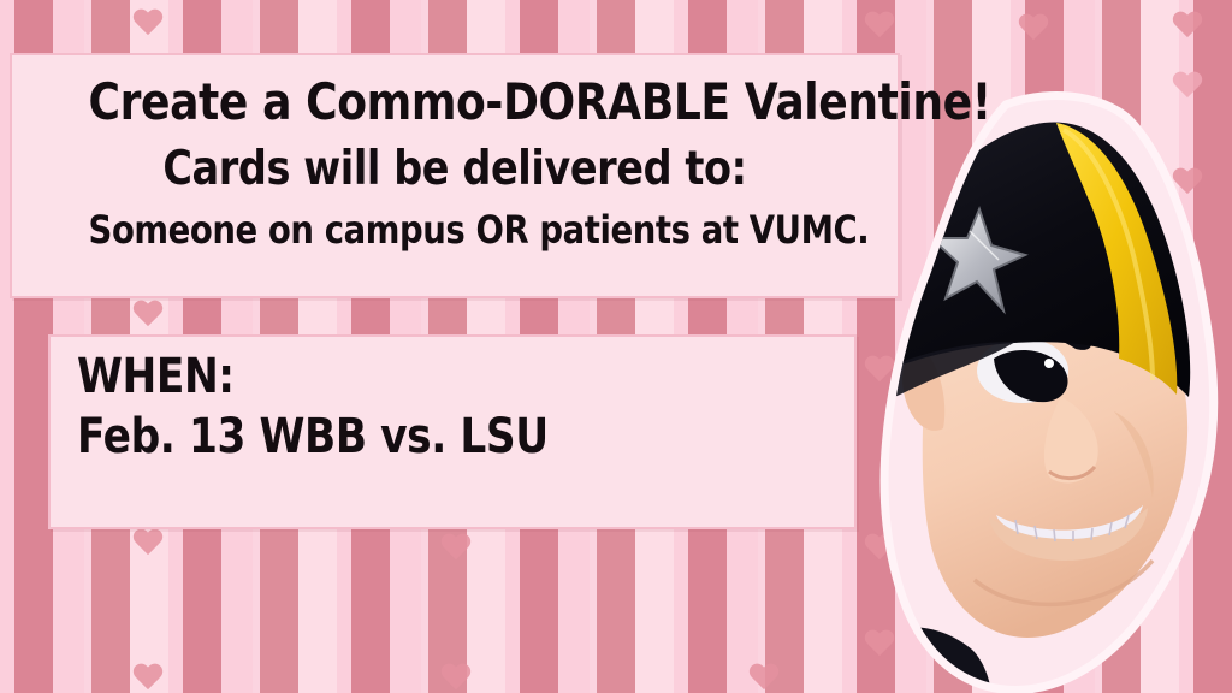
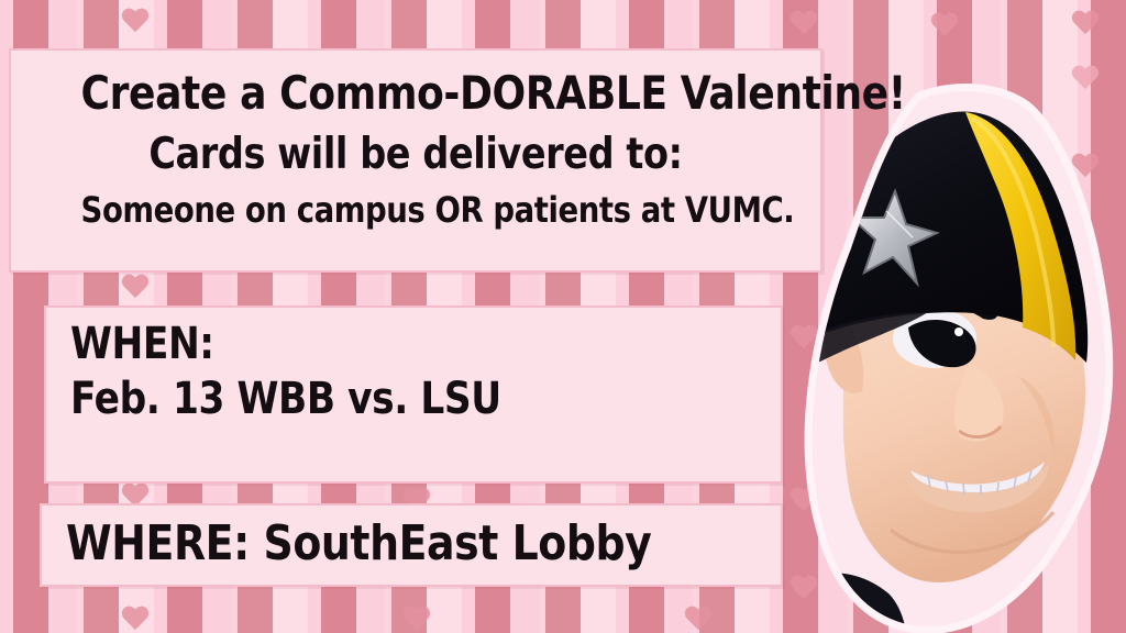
  Create a Commo-DORABLE Valen
  Cards will be delivered to:
  Someone on campus OR patients at VUMC.
  WHEN:
  Feb. 13 WBB vs. LSU
+ WHERE: SouthEast Lobby
